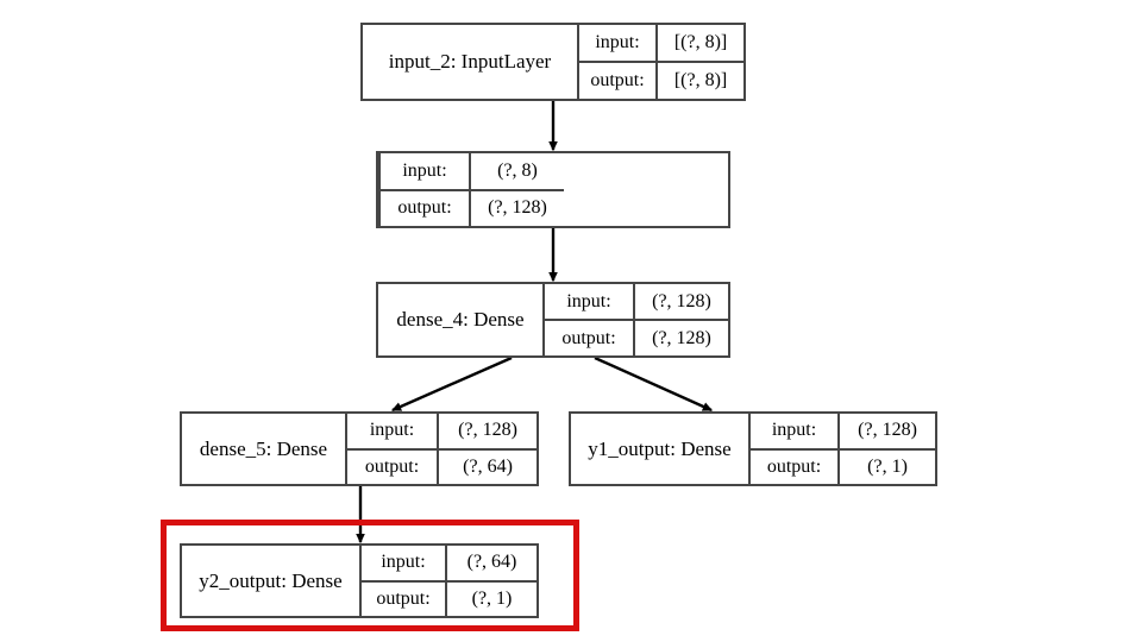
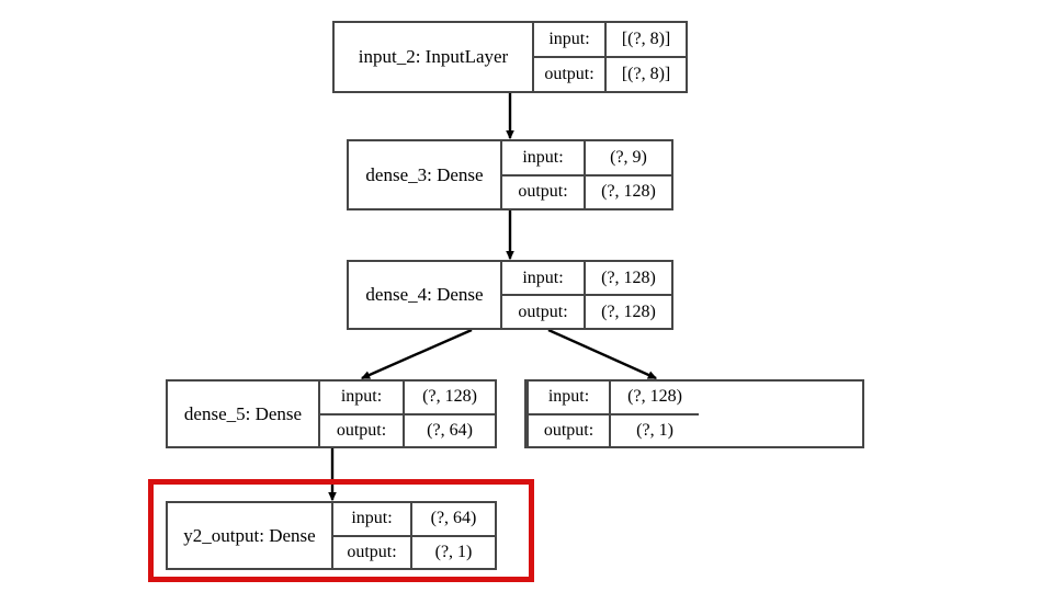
  input_2: InputLayer
  input:
  [(?, 8)]
  output:
  [(?, 8)]
+ dense_3: Dense
  input:
- (?, 8)
+ (?, 9)
  output:
  (?, 128)
  dense_4: Dense
  input:
  (?, 128)
  output:
  (?, 128)
  dense_5: Dense
  input:
  (?, 128)
  output:
  (?, 64)
- y1_output: Dense
  input:
  (?, 128)
  output:
  (?, 1)
  y2_output: Dense
  input:
  (?, 64)
  output:
  (?, 1)
